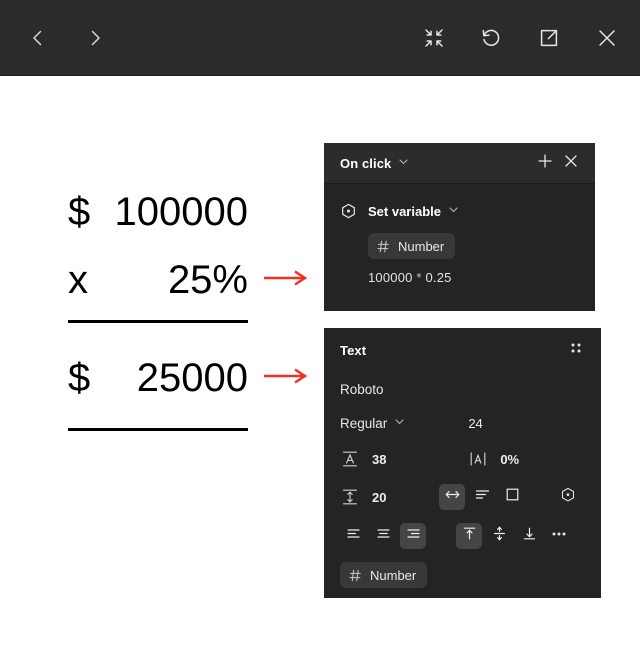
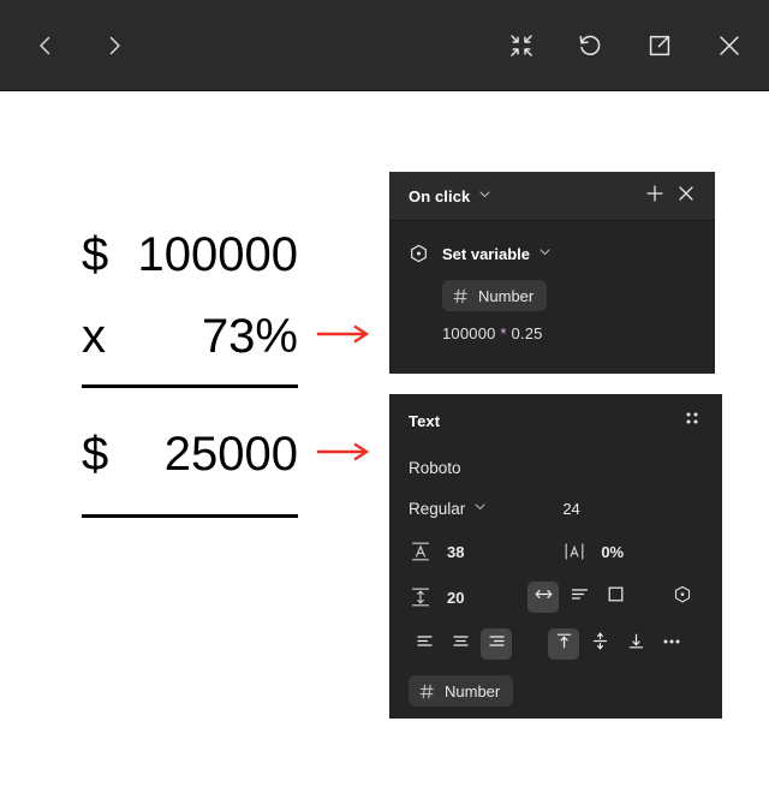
  $
  100000
  x
- 25%
+ 73%
  $
  25000
  On click
  Set variable
  Number
  100000 * 0.25
  Text
  Roboto
  Regular
  24
  38
  0%
  20
  Number
